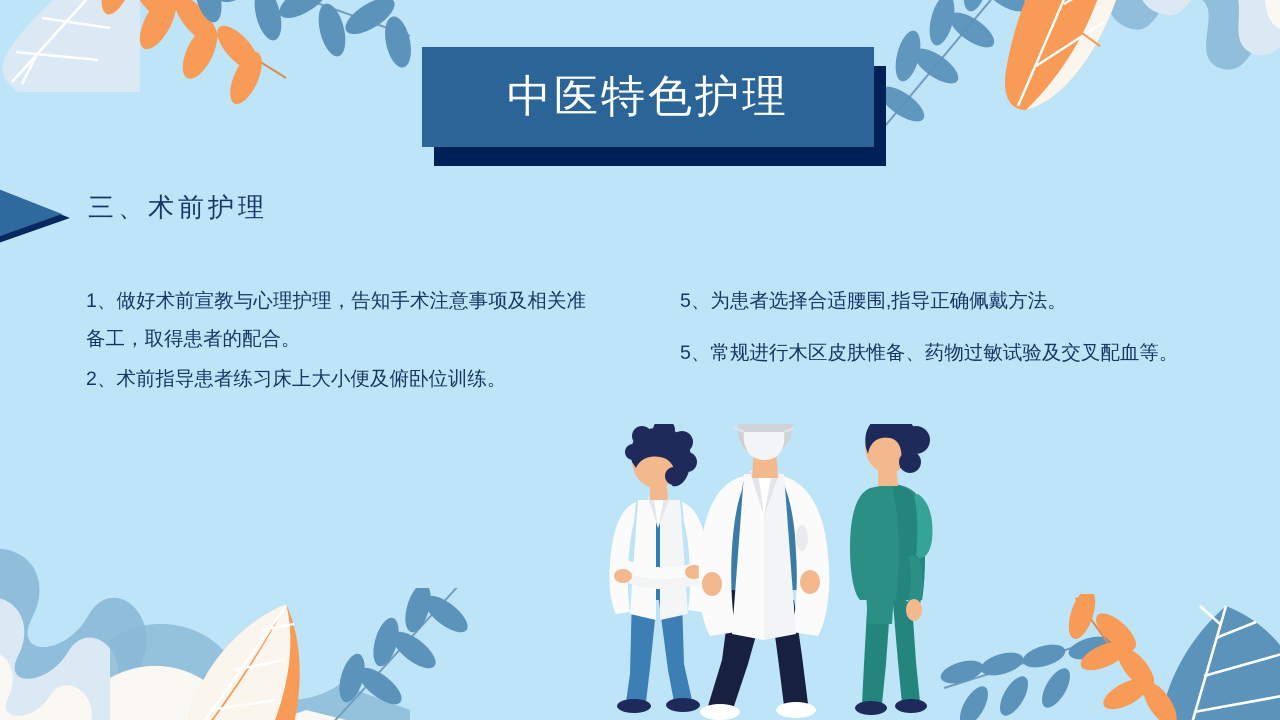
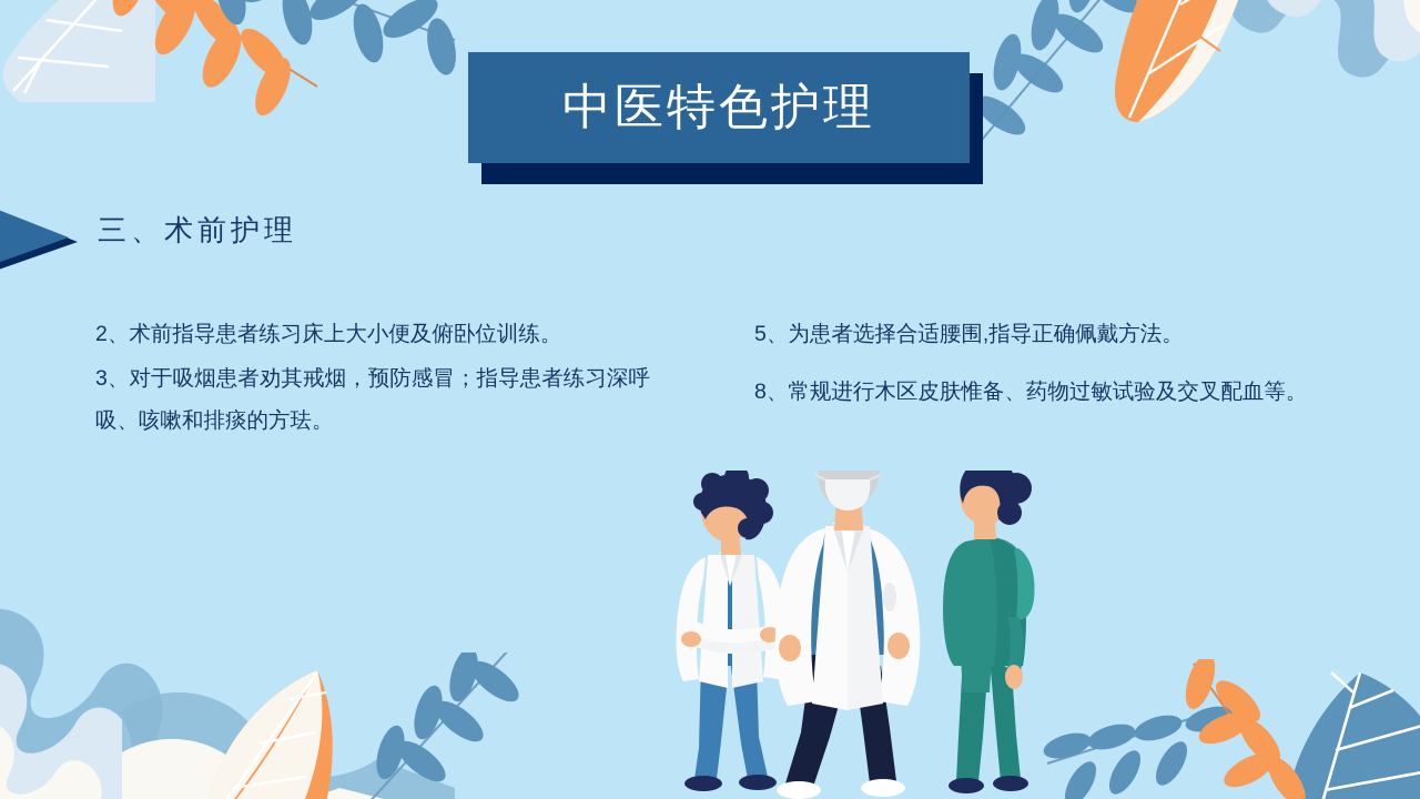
  中医特色护理
  三、术前护理
- 1、做好术前宣教与心理护理，告知手术注意事项及相关准备工，取得患者的配合。
  2、术前指导患者练习床上大小便及俯卧位训练。
+ 3、对于吸烟患者劝其戒烟，预防感冒；指导患者练习深呼吸、咳嗽和排痰的方珐。
  5、为患者选择合适腰围,指导正确佩戴方法。
- 5、常规进行木区皮肤惟备、药物过敏试验及交叉配血等。
+ 8、常规进行木区皮肤惟备、药物过敏试验及交叉配血等。
